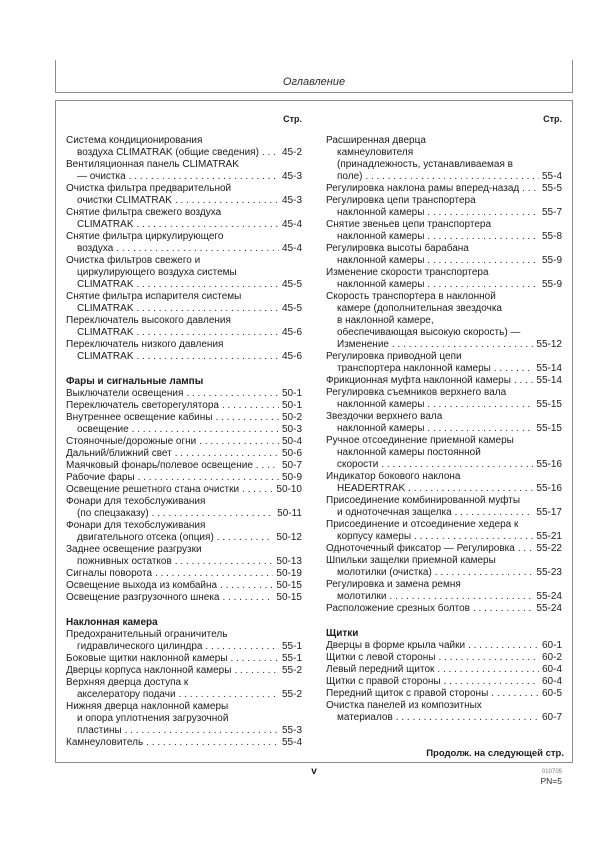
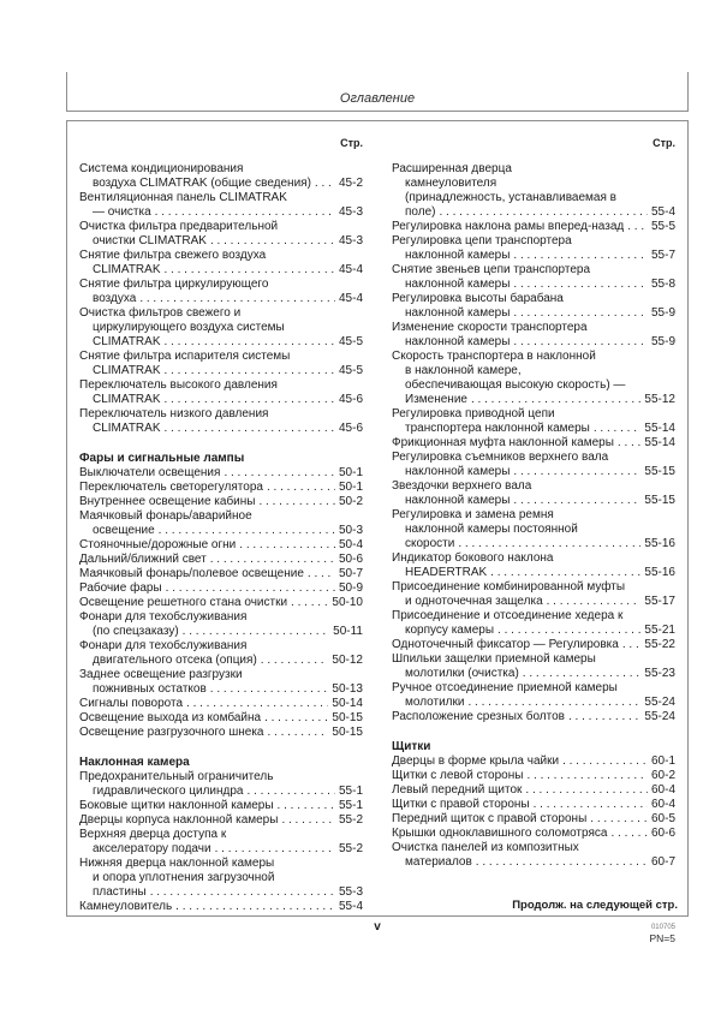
  Оглавление
  Стр.
  Система кондиционирования
  воздуха CLIMATRAK (общие сведения)
  45-2
  Вентиляционная панель CLIMATRAK
  — очистка
  45-3
  Очистка фильтра предварительной
  очистки CLIMATRAK
  45-3
  Снятие фильтра свежего воздуха
  CLIMATRAK
  45-4
  Снятие фильтра циркулирующего
  воздуха
  45-4
  Очистка фильтров свежего и
  циркулирующего воздуха системы
  CLIMATRAK
  45-5
  Снятие фильтра испарителя системы
  CLIMATRAK
  45-5
  Переключатель высокого давления
  CLIMATRAK
  45-6
  Переключатель низкого давления
  CLIMATRAK
  45-6
  Фары и сигнальные лампы
  Выключатели освещения
  50-1
  Переключатель светорегулятора
  50-1
  Внутреннее освещение кабины
  50-2
+ Маячковый фонарь/аварийное
  освещение
  50-3
  Стояночные/дорожные огни
  50-4
  Дальний/ближний свет
  50-6
  Маячковый фонарь/полевое освещение
  50-7
  Рабочие фары
  50-9
  Освещение решетного стана очистки
  50-10
  Фонари для техобслуживания
  (по спецзаказу)
  50-11
  Фонари для техобслуживания
  двигательного отсека (опция)
  50-12
  Заднее освещение разгрузки
  пожнивных остатков
  50-13
  Сигналы поворота
- 50-19
+ 50-14
  Освещение выхода из комбайна
  50-15
  Освещение разгрузочного шнека
  50-15
  Наклонная камера
  Предохранительный ограничитель
  гидравлического цилиндра
  55-1
  Боковые щитки наклонной камеры
  55-1
  Дверцы корпуса наклонной камеры
  55-2
  Верхняя дверца доступа к
  акселератору подачи
  55-2
  Нижняя дверца наклонной камеры
  и опора уплотнения загрузочной
  пластины
  55-3
  Камнеуловитель
  55-4
  Стр.
  Расширенная дверца
  камнеуловителя
  (принадлежность, устанавливаемая в
  поле)
  55-4
  Регулировка наклона рамы вперед-назад
  55-5
  Регулировка цепи транспортера
  наклонной камеры
  55-7
  Снятие звеньев цепи транспортера
  наклонной камеры
  55-8
  Регулировка высоты барабана
  наклонной камеры
  55-9
  Изменение скорости транспортера
  наклонной камеры
  55-9
  Скорость транспортера в наклонной
- камере (дополнительная звездочка
  в наклонной камере,
  обеспечивающая высокую скорость) —
  Изменение
  55-12
  Регулировка приводной цепи
  транспортера наклонной камеры
  55-14
  Фрикционная муфта наклонной камеры
  55-14
  Регулировка съемников верхнего вала
  наклонной камеры
  55-15
  Звездочки верхнего вала
  наклонной камеры
  55-15
- Ручное отсоединение приемной камеры
+ Регулировка и замена ремня
  наклонной камеры постоянной
  скорости
  55-16
  Индикатор бокового наклона
  HEADERTRAK
  55-16
  Присоединение комбинированной муфты
  и одноточечная защелка
  55-17
  Присоединение и отсоединение хедера к
  корпусу камеры
  55-21
  Одноточечный фиксатор — Регулировка
  55-22
  Шпильки защелки приемной камеры
  молотилки (очистка)
  55-23
- Регулировка и замена ремня
+ Ручное отсоединение приемной камеры
  молотилки
  55-24
  Расположение срезных болтов
  55-24
  Щитки
  Дверцы в форме крыла чайки
  60-1
  Щитки с левой стороны
  60-2
  Левый передний щиток
  60-4
  Щитки с правой стороны
  60-4
  Передний щиток с правой стороны
  60-5
+ Крышки одноклавишного соломотряса
+ 60-6
  Очистка панелей из композитных
  материалов
  60-7
  Продолж. на следующей стр.
  v
  PN=5
